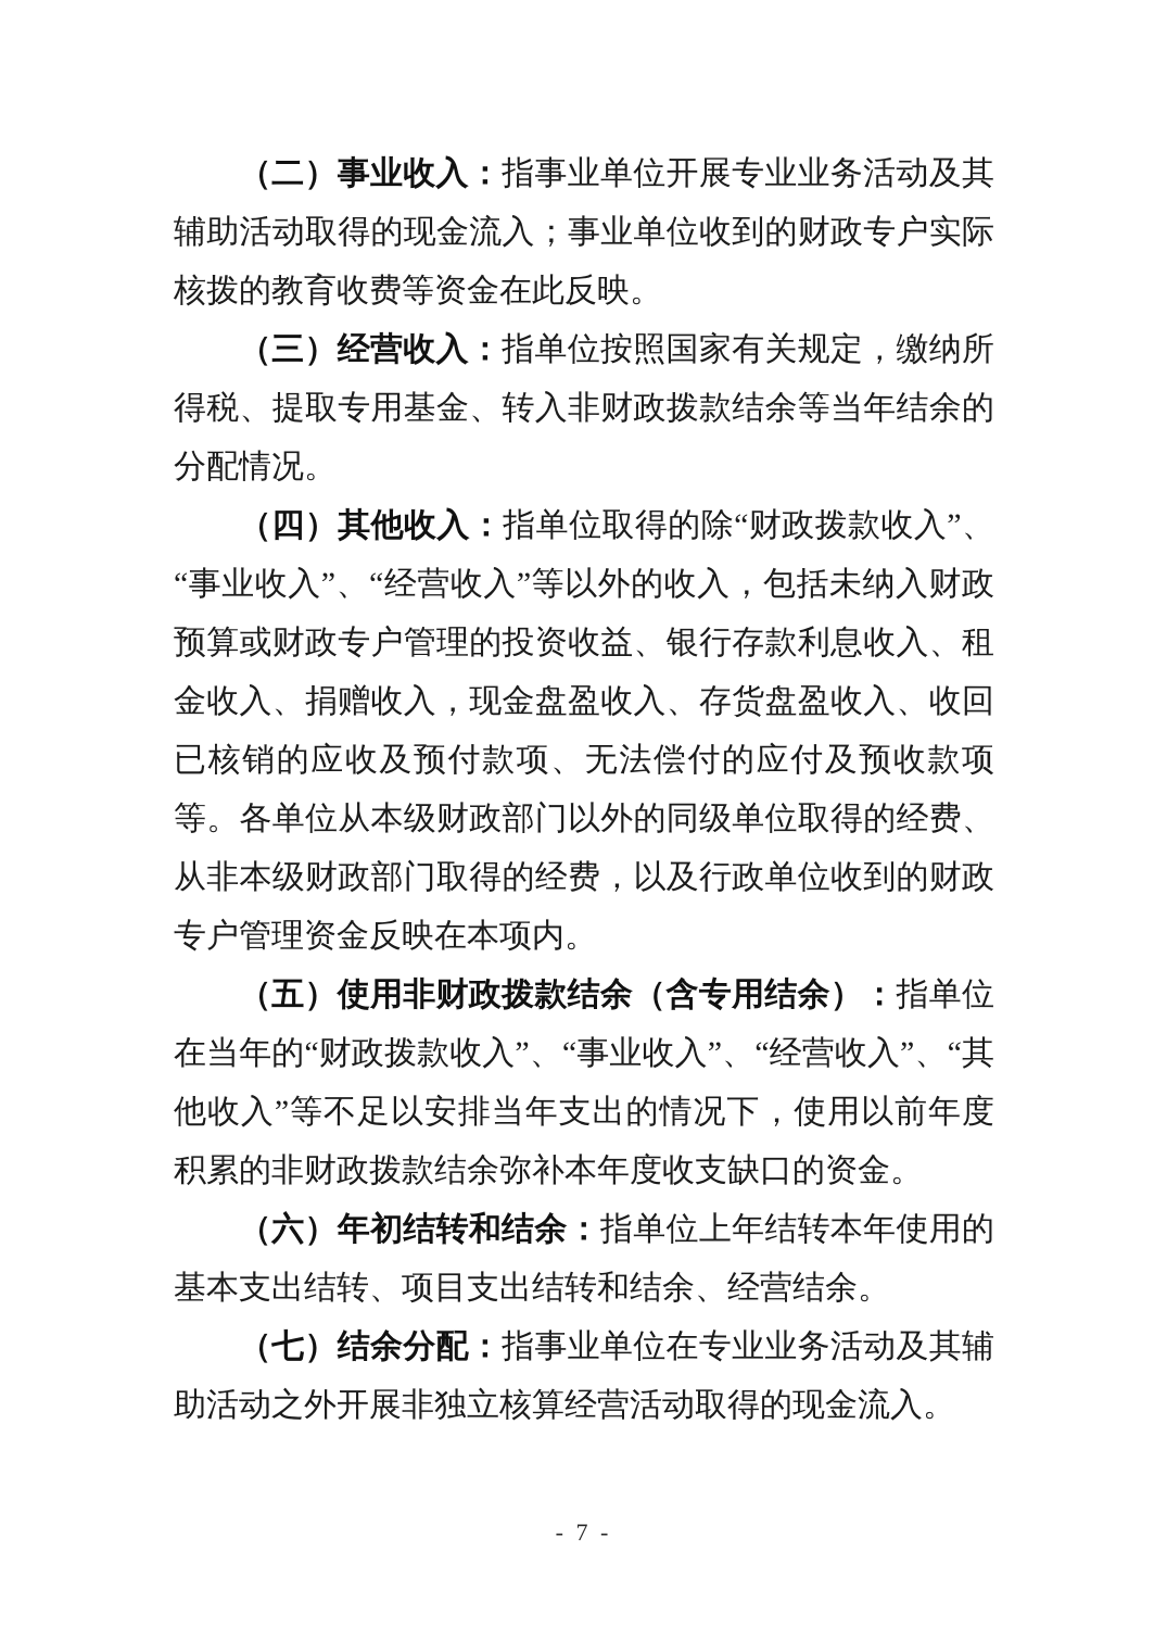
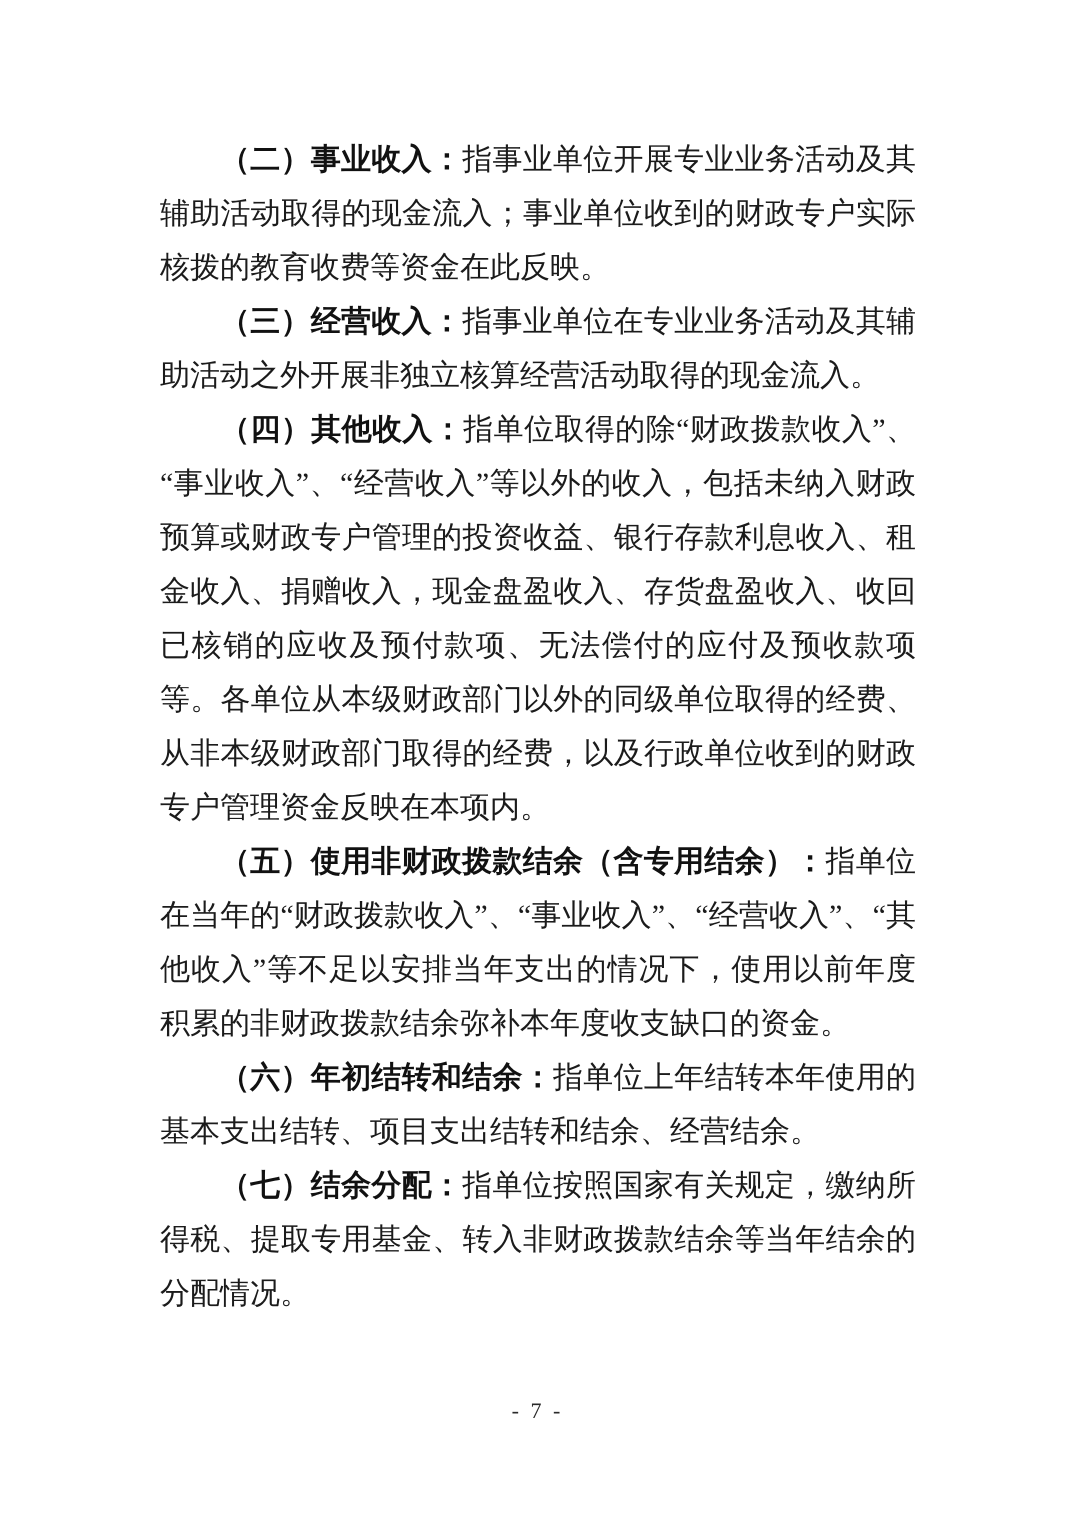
  （二）事业收入：指事业单位开展专业业务活动及其辅助活动取得的现金流入；事业单位收到的财政专户实际核拨的教育收费等资金在此反映。
- （三）经营收入：指单位按照国家有关规定，缴纳所得税、提取专用基金、转入非财政拨款结余等当年结余的分配情况。
+ （三）经营收入：指事业单位在专业业务活动及其辅助活动之外开展非独立核算经营活动取得的现金流入。
  （四）其他收入：指单位取得的除“财政拨款收入”、“事业收入”、“经营收入”等以外的收入，包括未纳入财政预算或财政专户管理的投资收益、银行存款利息收入、租金收入、捐赠收入，现金盘盈收入、存货盘盈收入、收回已核销的应收及预付款项、无法偿付的应付及预收款项等。各单位从本级财政部门以外的同级单位取得的经费、从非本级财政部门取得的经费，以及行政单位收到的财政专户管理资金反映在本项内。
  （五）使用非财政拨款结余（含专用结余）：指单位在当年的“财政拨款收入”、“事业收入”、“经营收入”、“其他收入”等不足以安排当年支出的情况下，使用以前年度积累的非财政拨款结余弥补本年度收支缺口的资金。
  （六）年初结转和结余：指单位上年结转本年使用的基本支出结转、项目支出结转和结余、经营结余。
- （七）结余分配：指事业单位在专业业务活动及其辅助活动之外开展非独立核算经营活动取得的现金流入。
+ （七）结余分配：指单位按照国家有关规定，缴纳所得税、提取专用基金、转入非财政拨款结余等当年结余的分配情况。
  - 7 -
